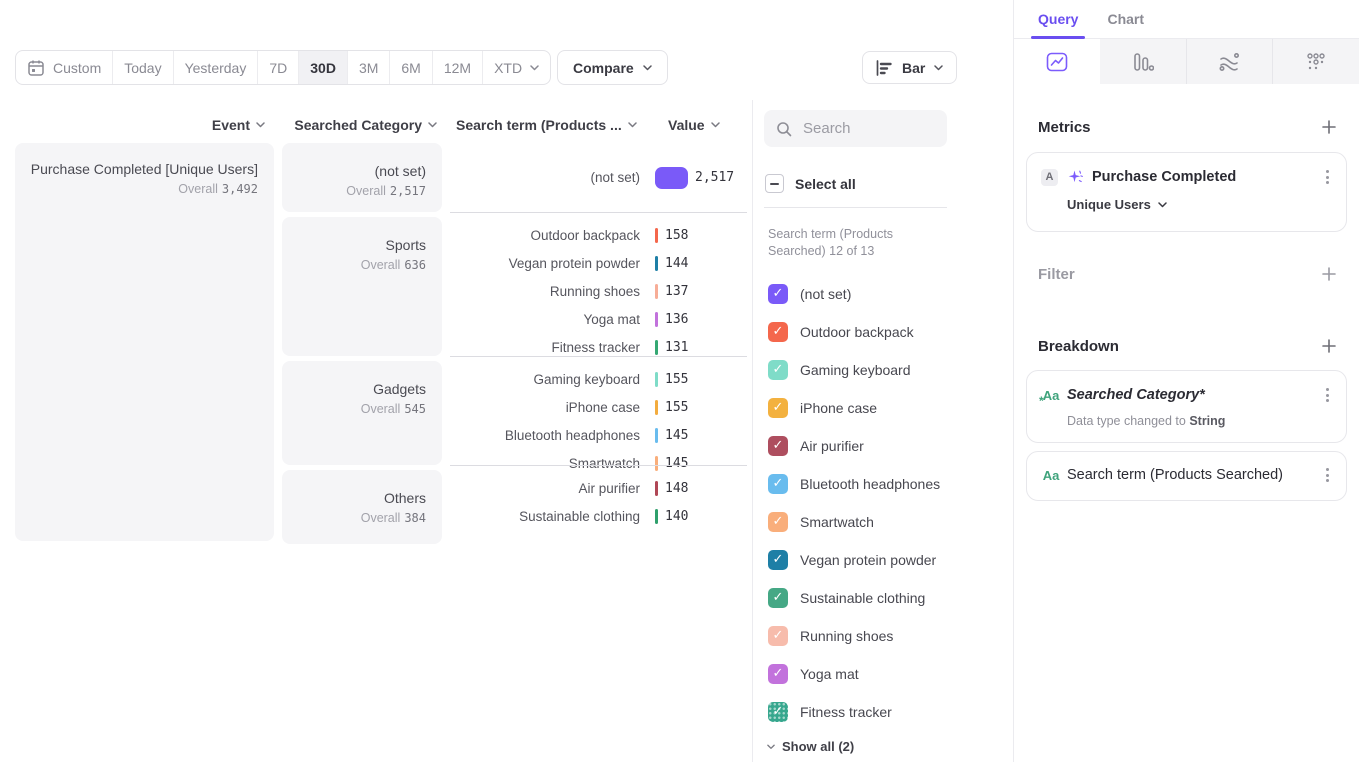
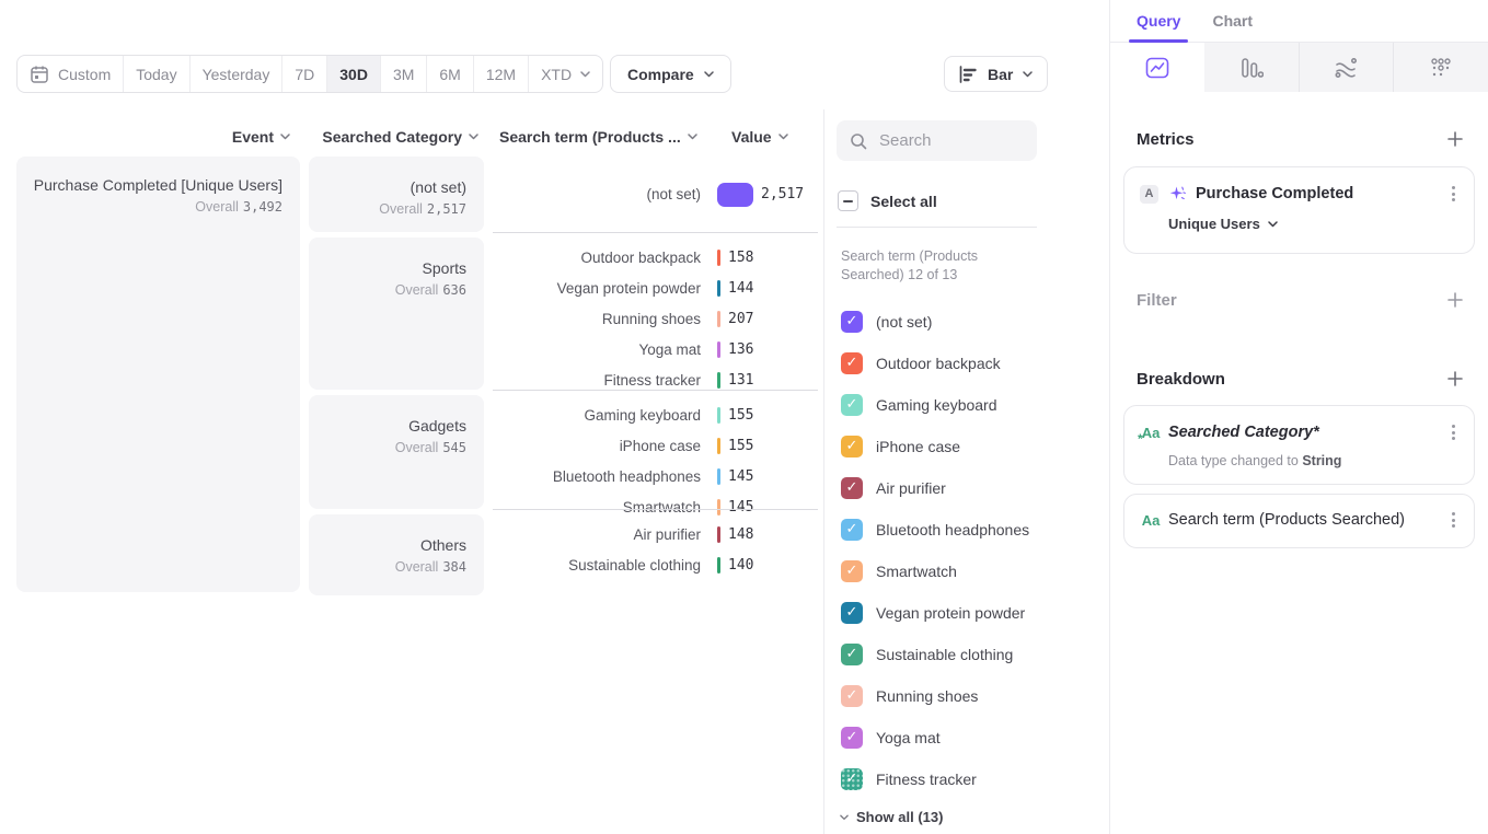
  Custom
  Today
  Yesterday
  7D
  30D
  3M
  6M
  12M
  XTD
  Compare
  Bar
  Event
  Searched Category
  Search term (Products ...
  Value
  Purchase Completed [Unique Users]
  Overall 3,492
  (not set)
  Overall 2,517
  (not set)
  2,517
  Sports
  Overall 636
  Outdoor backpack
  158
  Vegan protein powder
  144
  Running shoes
- 137
+ 207
  Yoga mat
  136
  Fitness tracker
  131
  Gadgets
  Overall 545
  Gaming keyboard
  155
  iPhone case
  155
  Bluetooth headphones
  145
  Smartwatch
  145
  Others
  Overall 384
  Air purifier
  148
  Sustainable clothing
  140
  Search
  Select all
  Search term (Products Searched) 12 of 13
  ✓
  (not set)
  ✓
  Outdoor backpack
  ✓
  Gaming keyboard
  ✓
  iPhone case
  ✓
  Air purifier
  ✓
  Bluetooth headphones
  ✓
  Smartwatch
  ✓
  Vegan protein powder
  ✓
  Sustainable clothing
  ✓
  Running shoes
  ✓
  Yoga mat
  ✓
  Fitness tracker
- Show all (2)
+ Show all (13)
  Query
  Chart
  Metrics
  A
  Purchase Completed
  Unique Users
  Filter
  Breakdown
  Aa
  *
  Searched Category*
  Data type changed to String
  Aa
  Search term (Products Searched)
